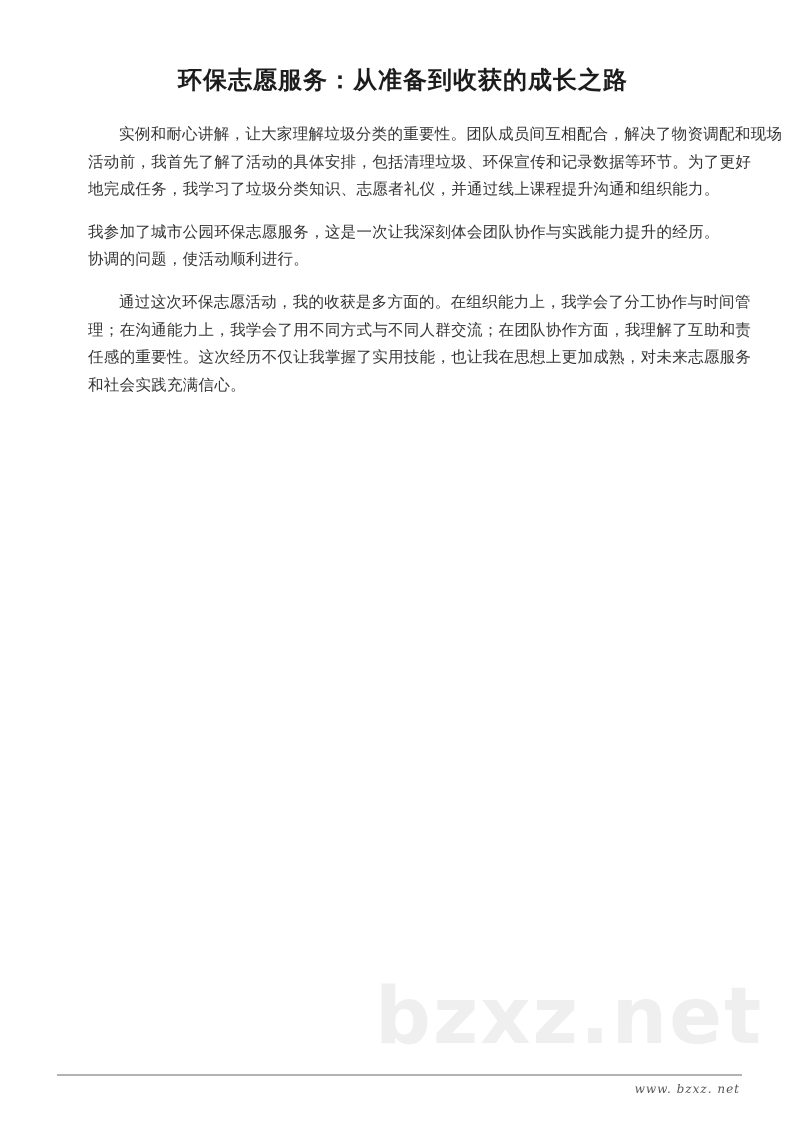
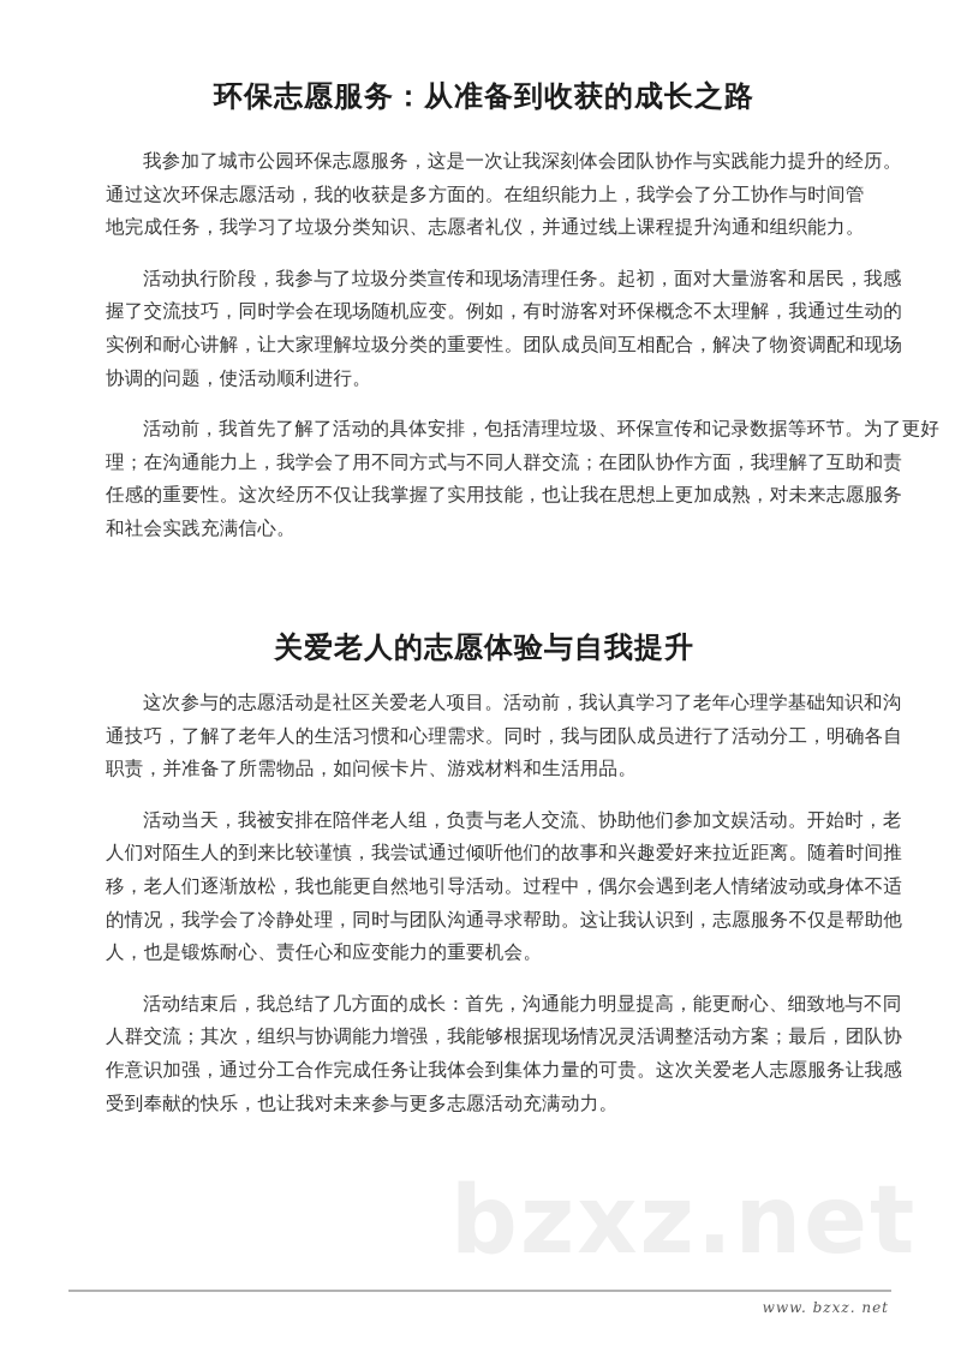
  环保志愿服务：从准备到收获的成长之路
- 实例和耐心讲解，让大家理解垃圾分类的重要性。团队成员间互相配合，解决了物资调配和现场
+ 我参加了城市公园环保志愿服务，这是一次让我深刻体会团队协作与实践能力提升的经历。
- 活动前，我首先了解了活动的具体安排，包括清理垃圾、环保宣传和记录数据等环节。为了更好
+ 通过这次环保志愿活动，我的收获是多方面的。在组织能力上，我学会了分工协作与时间管
  地完成任务，我学习了垃圾分类知识、志愿者礼仪，并通过线上课程提升沟通和组织能力。
+ 活动执行阶段，我参与了垃圾分类宣传和现场清理任务。起初，面对大量游客和居民，我感
+ 握了交流技巧，同时学会在现场随机应变。例如，有时游客对环保概念不太理解，我通过生动的
- 我参加了城市公园环保志愿服务，这是一次让我深刻体会团队协作与实践能力提升的经历。
+ 实例和耐心讲解，让大家理解垃圾分类的重要性。团队成员间互相配合，解决了物资调配和现场
  协调的问题，使活动顺利进行。
- 通过这次环保志愿活动，我的收获是多方面的。在组织能力上，我学会了分工协作与时间管
+ 活动前，我首先了解了活动的具体安排，包括清理垃圾、环保宣传和记录数据等环节。为了更好
  理；在沟通能力上，我学会了用不同方式与不同人群交流；在团队协作方面，我理解了互助和责
  任感的重要性。这次经历不仅让我掌握了实用技能，也让我在思想上更加成熟，对未来志愿服务
  和社会实践充满信心。
+ 关爱老人的志愿体验与自我提升
+ 这次参与的志愿活动是社区关爱老人项目。活动前，我认真学习了老年心理学基础知识和沟
+ 通技巧，了解了老年人的生活习惯和心理需求。同时，我与团队成员进行了活动分工，明确各自
+ 职责，并准备了所需物品，如问候卡片、游戏材料和生活用品。
+ 活动当天，我被安排在陪伴老人组，负责与老人交流、协助他们参加文娱活动。开始时，老
+ 人们对陌生人的到来比较谨慎，我尝试通过倾听他们的故事和兴趣爱好来拉近距离。随着时间推
+ 移，老人们逐渐放松，我也能更自然地引导活动。过程中，偶尔会遇到老人情绪波动或身体不适
+ 的情况，我学会了冷静处理，同时与团队沟通寻求帮助。这让我认识到，志愿服务不仅是帮助他
+ 人，也是锻炼耐心、责任心和应变能力的重要机会。
+ 活动结束后，我总结了几方面的成长：首先，沟通能力明显提高，能更耐心、细致地与不同
+ 人群交流；其次，组织与协调能力增强，我能够根据现场情况灵活调整活动方案；最后，团队协
+ 作意识加强，通过分工合作完成任务让我体会到集体力量的可贵。这次关爱老人志愿服务让我感
+ 受到奉献的快乐，也让我对未来参与更多志愿活动充满动力。
  www. bzxz. net
